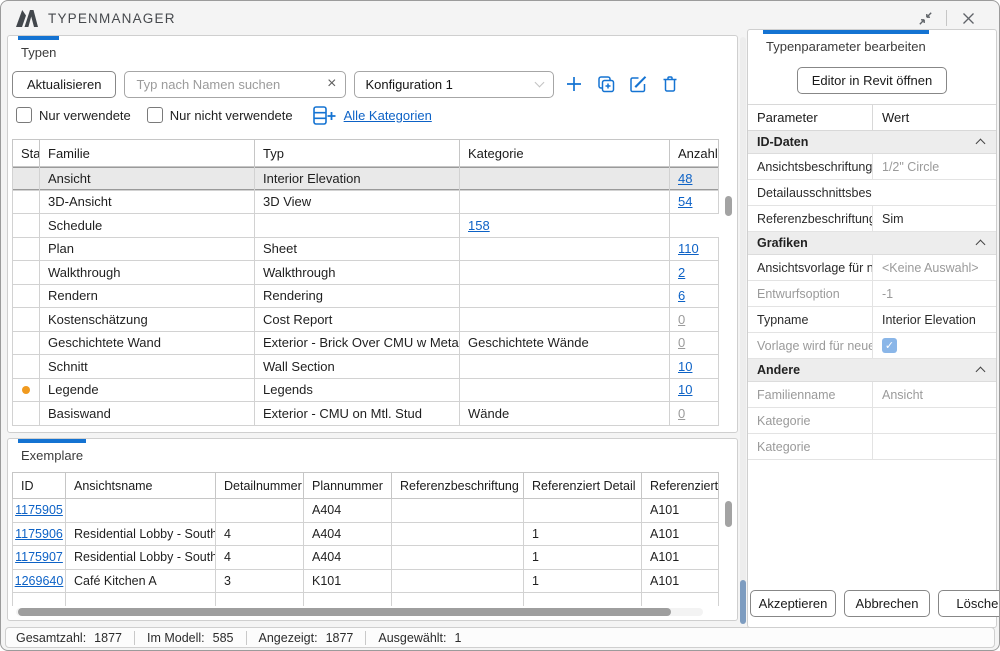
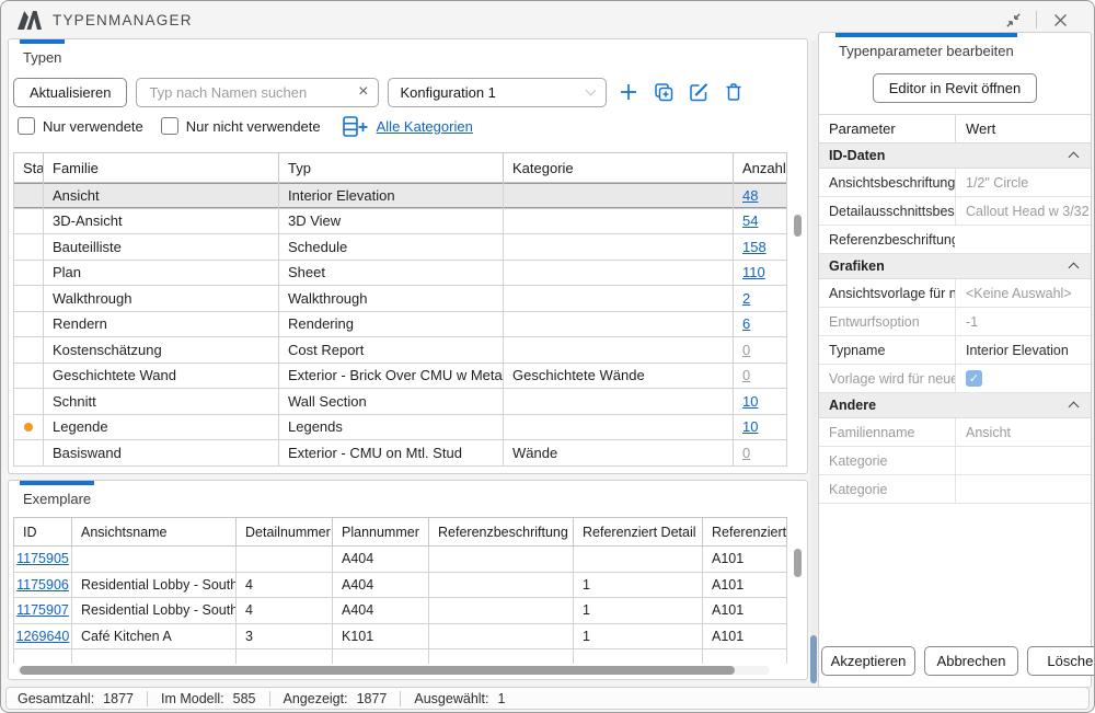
  TYPENMANAGER
  Typen
  Aktualisieren
  Typ nach Namen suchen
  ×
  Konfiguration 1
  Nur verwendete
  Nur nicht verwendete
  Alle Kategorien
  Familie
  Typ
  Kategorie
  Anzahl
  Ansicht
  Interior Elevation
  48
  3D-Ansicht
  3D View
  54
+ Bauteilliste
  Schedule
  158
  Plan
  Sheet
  110
  Walkthrough
  Walkthrough
  2
  Rendern
  Rendering
  6
  Kostenschätzung
  Cost Report
  0
  Geschichtete Wand
  Exterior - Brick Over CMU w Meta
  Geschichtete Wände
  0
  Schnitt
  Wall Section
  10
  Legende
  Legends
  10
  Basiswand
  Exterior - CMU on Mtl. Stud
  Wände
  0
  Exemplare
  ID
  Ansichtsname
  Detailnummer
  Plannummer
  Referenzbeschriftung
  Referenziert Detail
  Referenziert
  1175905
  A404
  A101
  1175906
  Residential Lobby - South
  4
  A404
  1
  A101
  1175907
  Residential Lobby - South
  4
  A404
  1
  A101
  1269640
  Café Kitchen A
  3
  K101
  1
  A101
  Typenparameter bearbeiten
  Editor in Revit öffnen
  Parameter
  Wert
  ID-Daten
  Ansichtsbeschriftung
  1/2" Circle
+ Callout Head w 3/32
  Referenzbeschriftun
- Sim
  Grafiken
  Ansichtsvorlage für n
  <Keine Auswahl>
  Entwurfsoption
  -1
  Typname
  Interior Elevation
  Vorlage wird für neue
  ✓
  Andere
  Familienname
  Ansicht
  Kategorie
  Kategorie
  Akzeptieren
  Abbrechen
  Lösche
  Gesamtzahl:
  1877
  Im Modell:
  585
  Angezeigt:
  1877
  Ausgewählt:
  1
